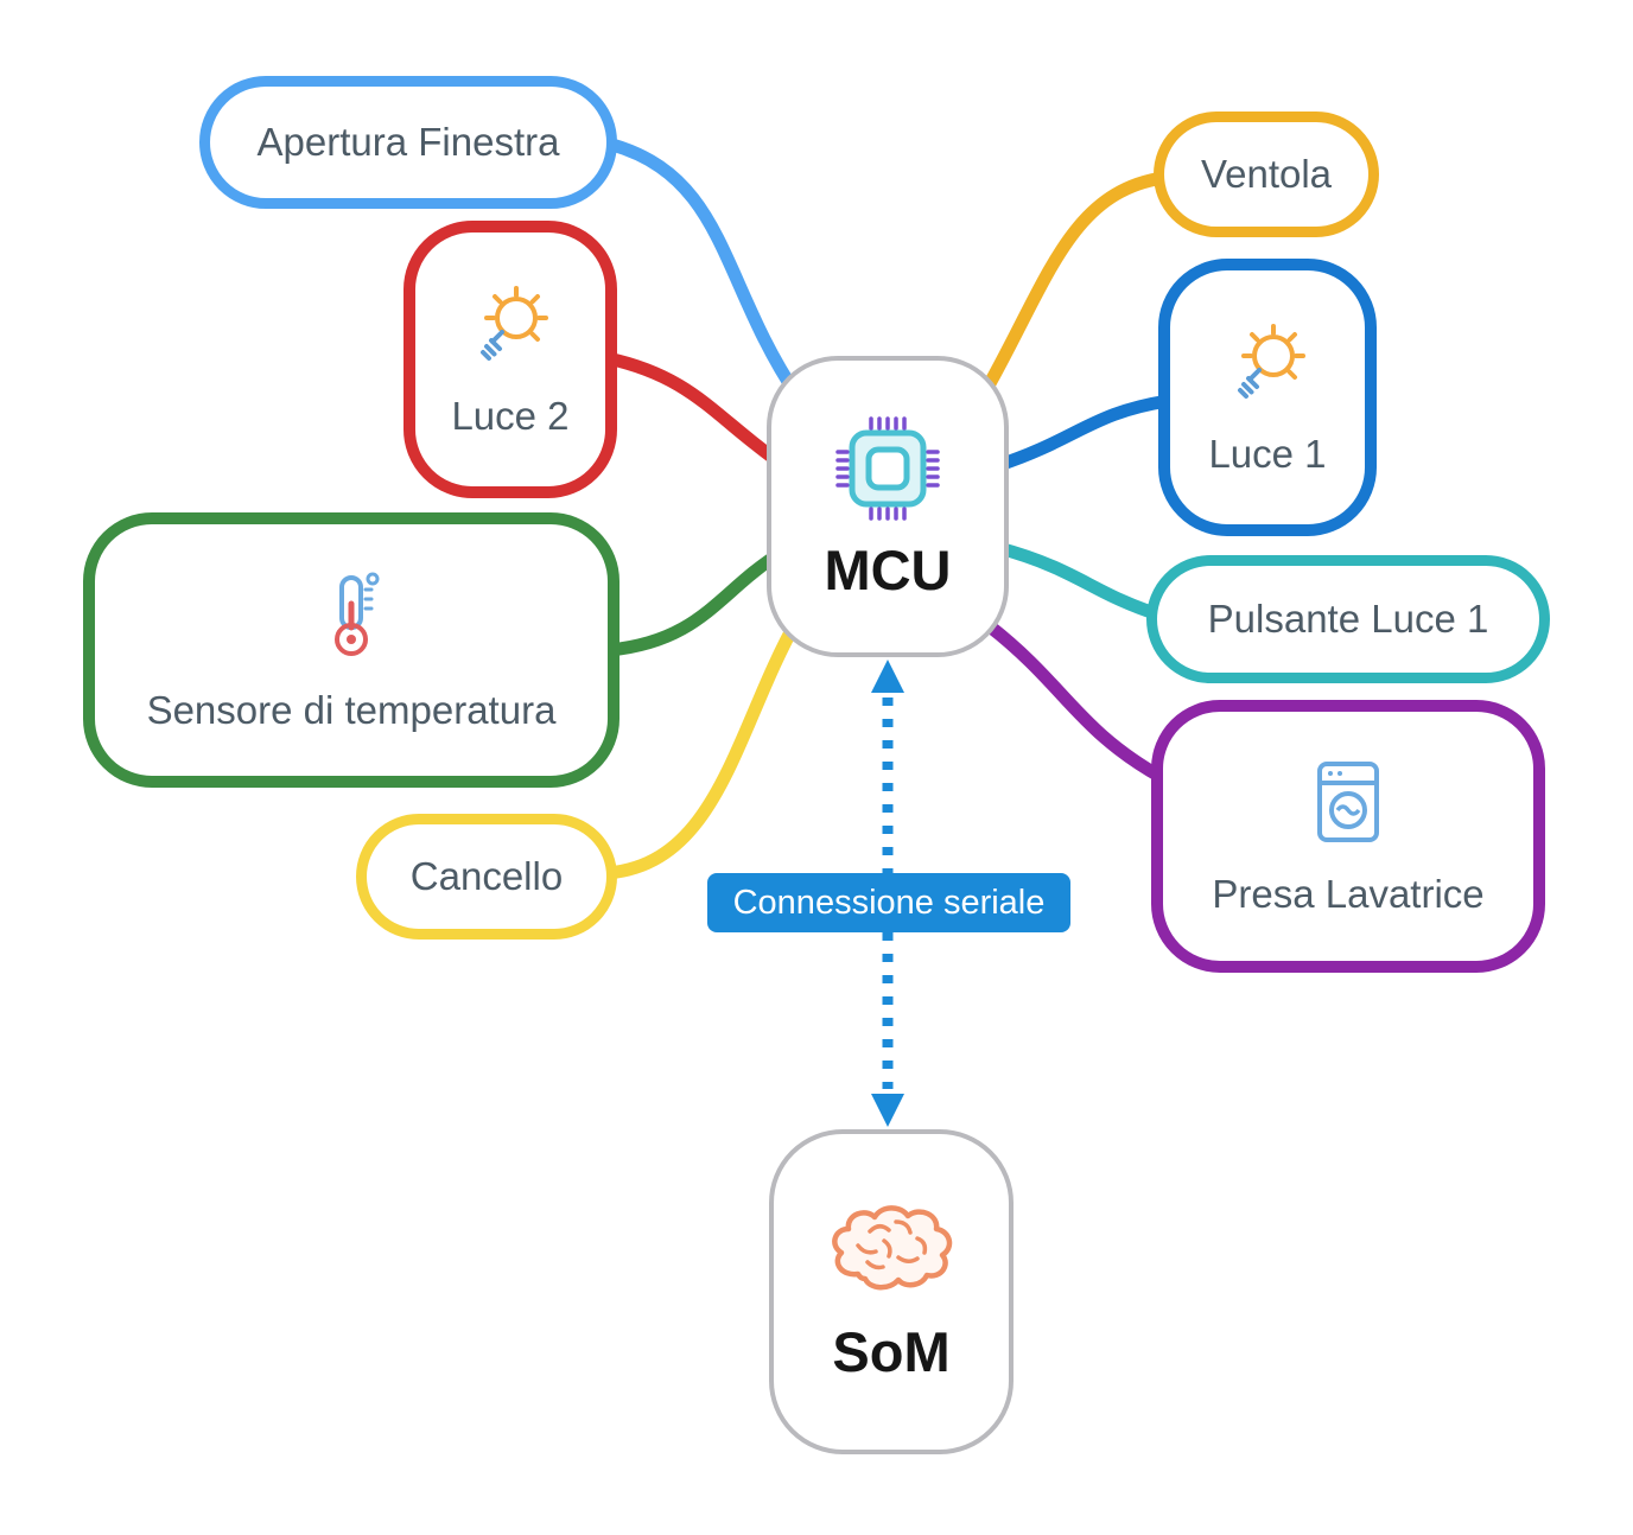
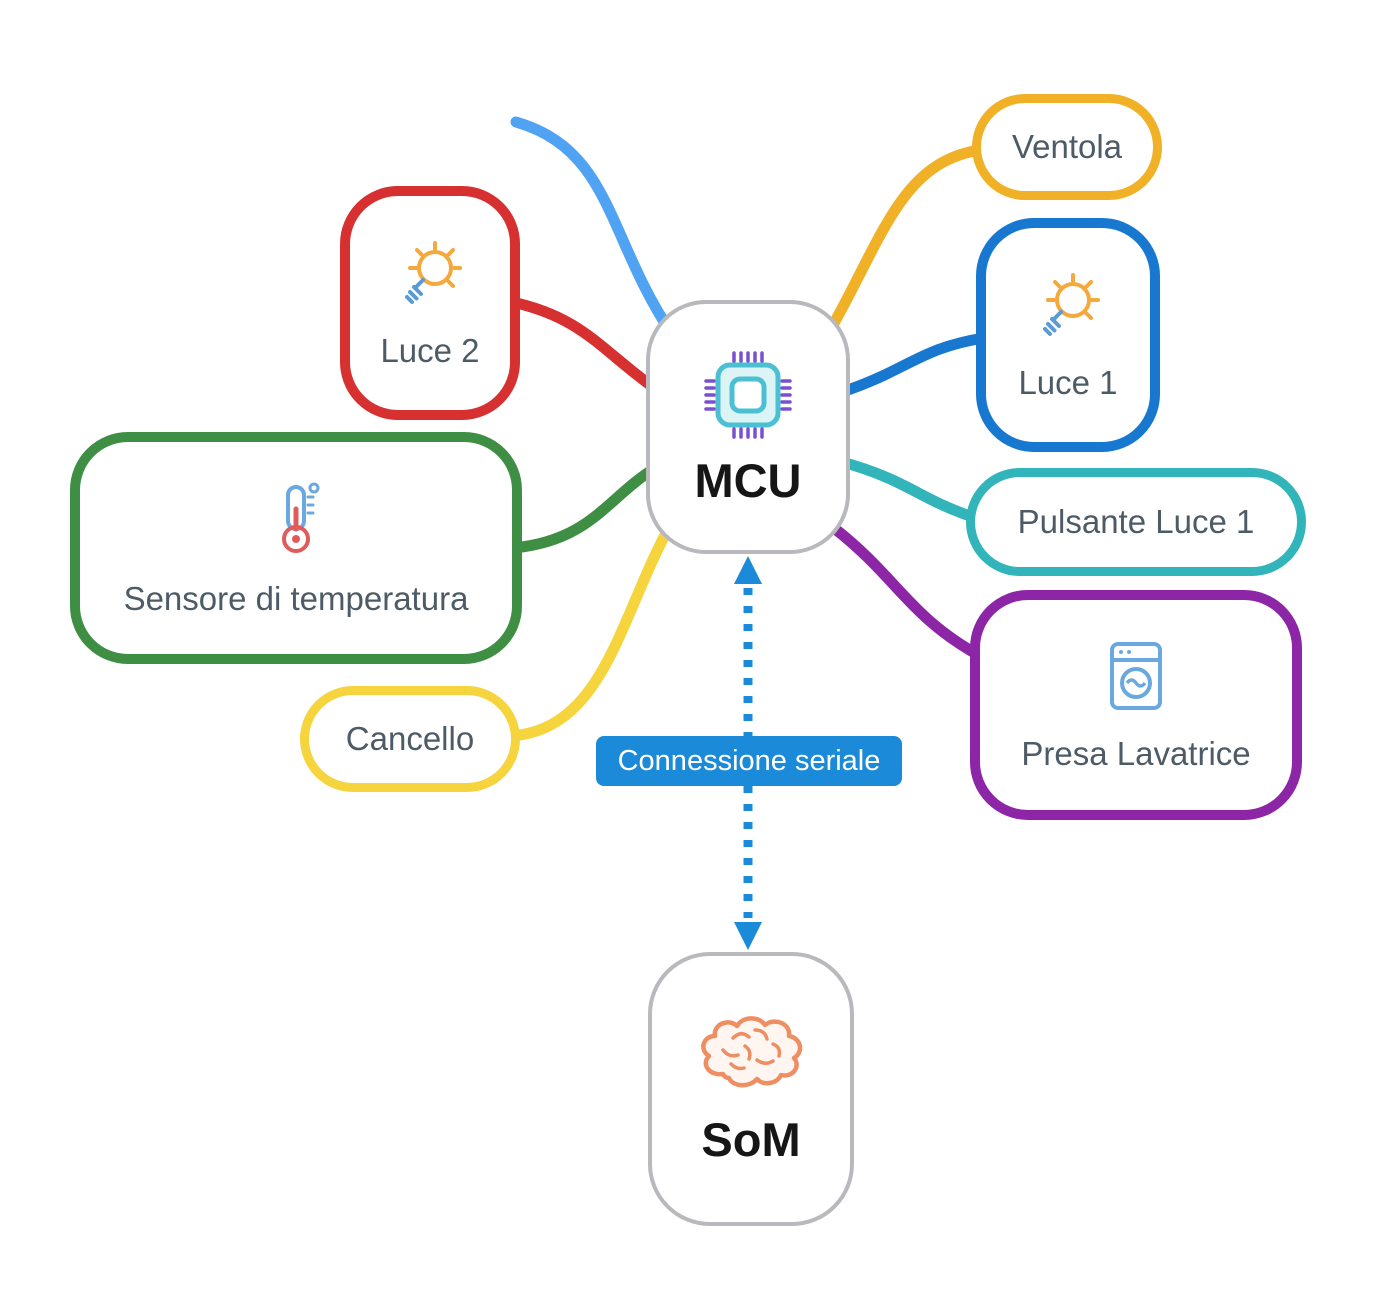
- Apertura Finestra
  Luce 2
  Sensore di temperatura
  Cancello
  MCU
  Ventola
  Luce 1
  Pulsante Luce 1
  Presa Lavatrice
  Connessione seriale
  SoM
